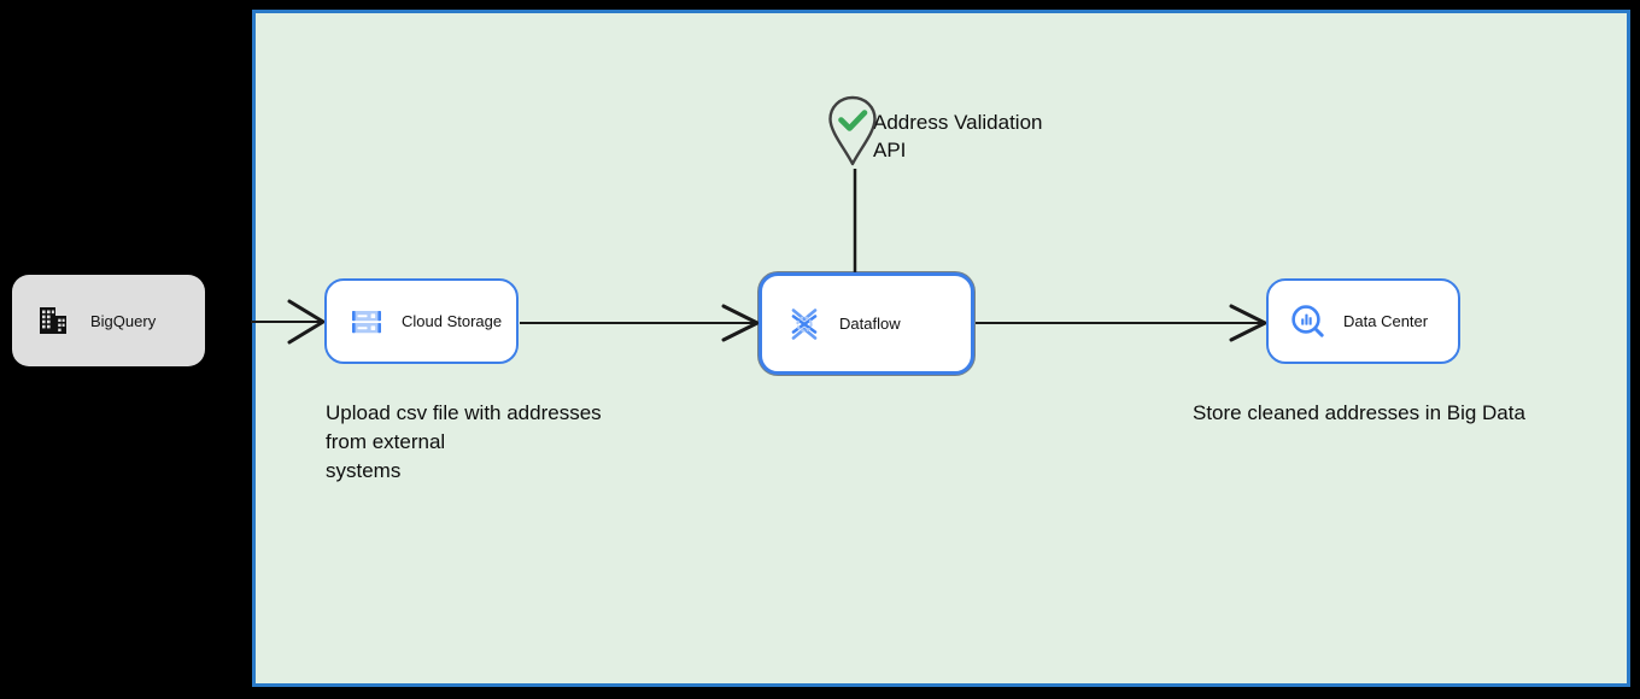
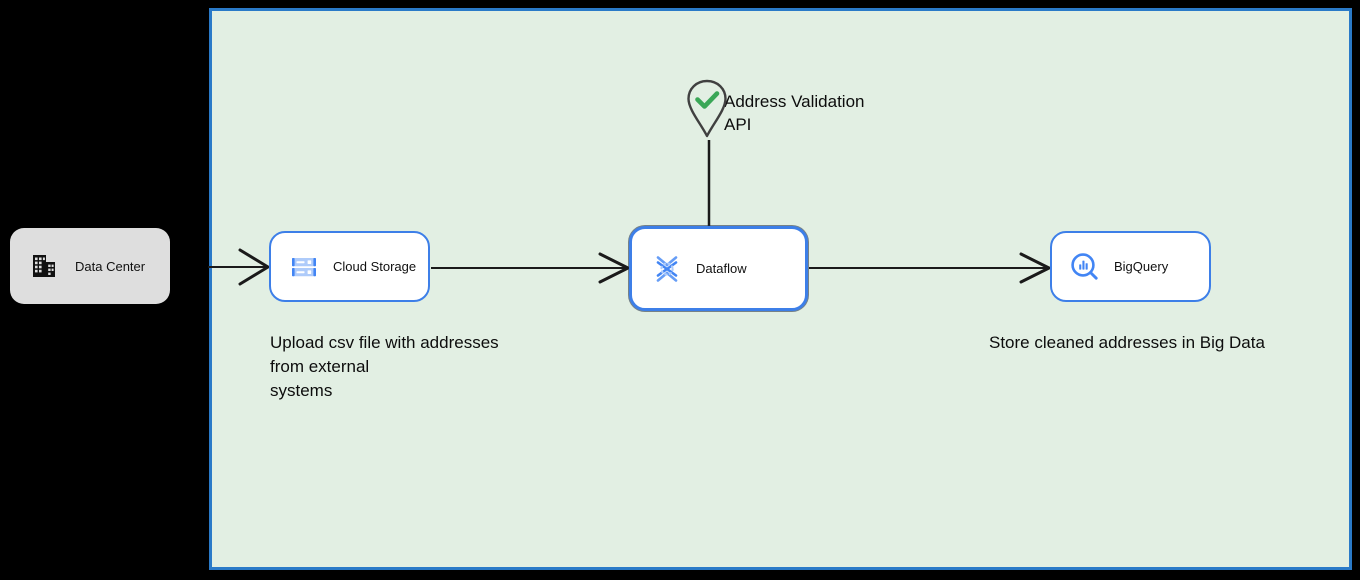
- BigQuery
+ Data Center
  Cloud Storage
  Dataflow
- Data Center
+ BigQuery
  Address Validation
  API
  Upload csv file with addresses
  from external
  systems
  Store cleaned addresses in Big Data
